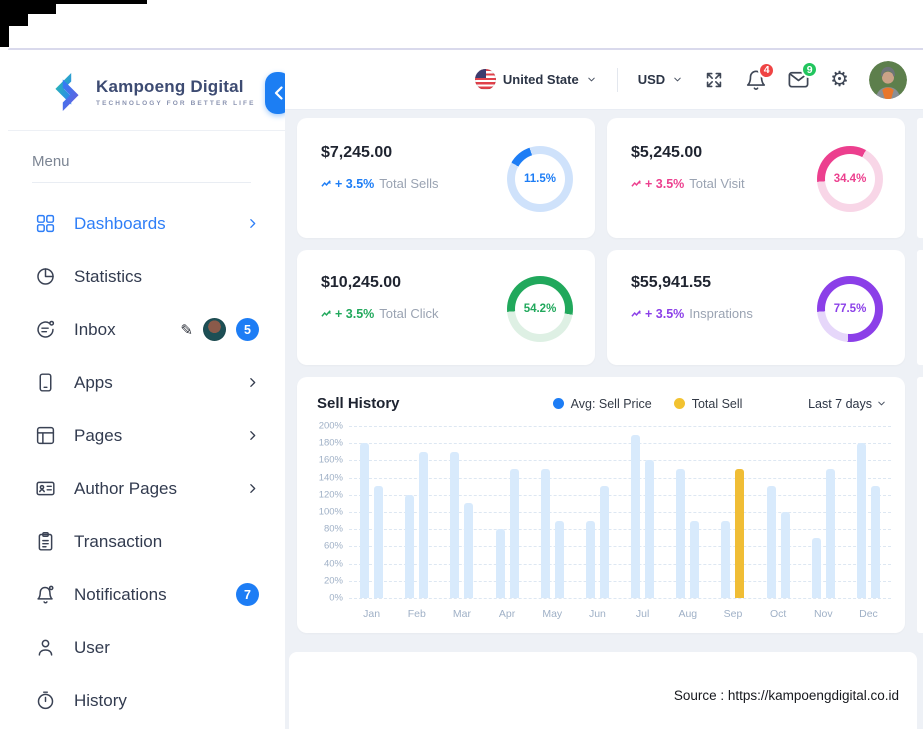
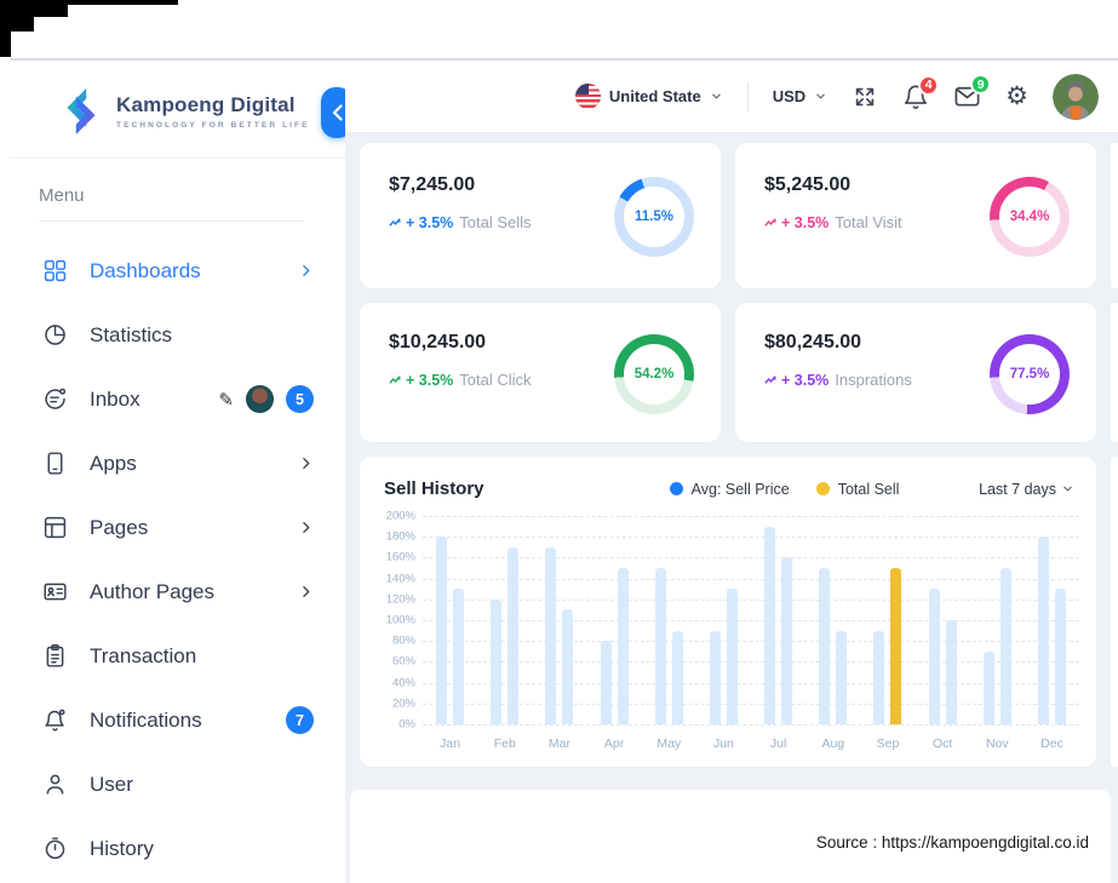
  Kampoeng Digital
  Menu
  Dashboards
  Statistics
  Inbox
  ✎
  5
  Apps
  Pages
  Author Pages
  Transaction
  Notifications
  7
  User
  History
  United State
  USD
  4
  9
  ⚙
  $7,245.00
  + 3.5%
  Total Sells
  11.5%
  $5,245.00
  + 3.5%
  Total Visit
  34.4%
  $10,245.00
  + 3.5%
  Total Click
  54.2%
- $55,941.55
+ $80,245.00
  + 3.5%
  Insprations
  77.5%
  Sell History
  Avg: Sell Price
  Total Sell
  Last 7 days
  200%
  180%
  160%
  140%
  120%
  100%
  80%
  60%
  40%
  20%
  0%
  Jan
  Feb
  Mar
  Apr
  May
  Jun
  Jul
  Aug
  Sep
  Oct
  Nov
  Dec
  Source : https://kampoengdigital.co.id
